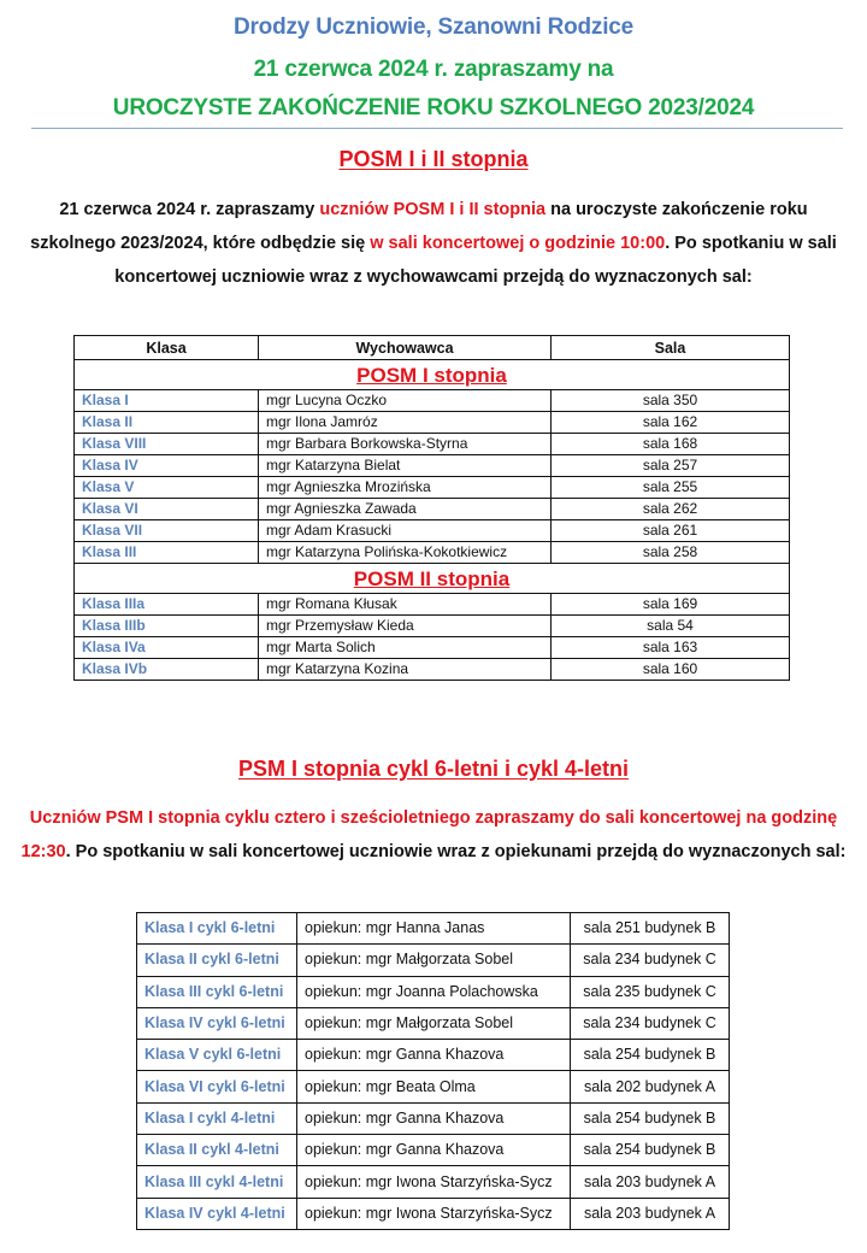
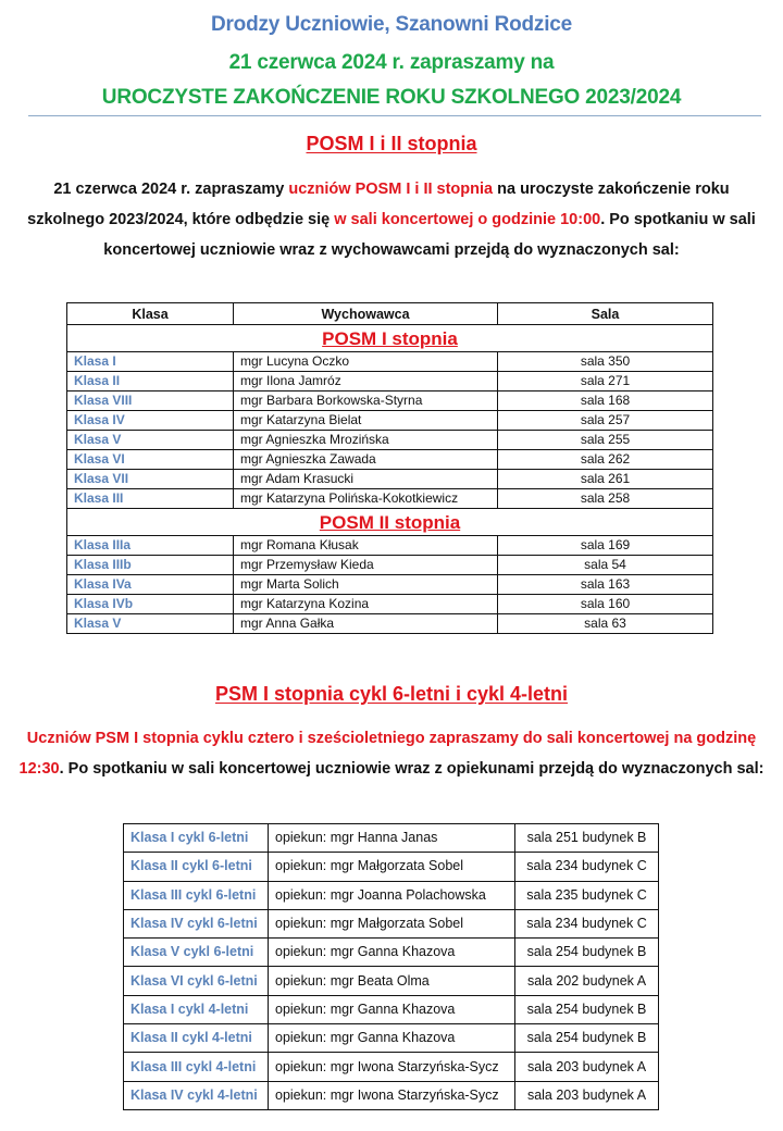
  Drodzy Uczniowie, Szanowni Rodzice
  21 czerwca 2024 r. zapraszamy na
  UROCZYSTE ZAKOŃCZENIE ROKU SZKOLNEGO 2023/2024
  POSM I i II stopnia
  21 czerwca 2024 r. zapraszamy uczniów POSM I i II stopnia na uroczyste zakończenie roku szkolnego 2023/2024, które odbędzie się w sali koncertowej o godzinie 10:00. Po spotkaniu w sali koncertowej uczniowie wraz z wychowawcami przejdą do wyznaczonych sal:
  Klasa	Wychowawca	Sala
  POSM I stopnia
  Klasa I	mgr Lucyna Oczko	sala 350
- Klasa II	mgr Ilona Jamróz	sala 162
+ Klasa II	mgr Ilona Jamróz	sala 271
  Klasa VIII	mgr Barbara Borkowska-Styrna	sala 168
  Klasa IV	mgr Katarzyna Bielat	sala 257
  Klasa V	mgr Agnieszka Mrozińska	sala 255
  Klasa VI	mgr Agnieszka Zawada	sala 262
  Klasa VII	mgr Adam Krasucki	sala 261
  Klasa III	mgr Katarzyna Polińska-Kokotkiewicz	sala 258
  POSM II stopnia
  Klasa IIIa	mgr Romana Kłusak	sala 169
  Klasa IIIb	mgr Przemysław Kieda	sala 54
  Klasa IVa	mgr Marta Solich	sala 163
  Klasa IVb	mgr Katarzyna Kozina	sala 160
+ Klasa V	mgr Anna Gałka	sala 63
  PSM I stopnia cykl 6-letni i cykl 4-letni
  Uczniów PSM I stopnia cyklu cztero i sześcioletniego zapraszamy do sali koncertowej na godzinę 12:30. Po spotkaniu w sali koncertowej uczniowie wraz z opiekunami przejdą do wyznaczonych sal:
  Klasa I cykl 6-letni	opiekun: mgr Hanna Janas	sala 251 budynek B
  Klasa II cykl 6-letni	opiekun: mgr Małgorzata Sobel	sala 234 budynek C
  Klasa III cykl 6-letni	opiekun: mgr Joanna Polachowska	sala 235 budynek C
  Klasa IV cykl 6-letni	opiekun: mgr Małgorzata Sobel	sala 234 budynek C
  Klasa V cykl 6-letni	opiekun: mgr Ganna Khazova	sala 254 budynek B
  Klasa VI cykl 6-letni	opiekun: mgr Beata Olma	sala 202 budynek A
  Klasa I cykl 4-letni	opiekun: mgr Ganna Khazova	sala 254 budynek B
  Klasa II cykl 4-letni	opiekun: mgr Ganna Khazova	sala 254 budynek B
  Klasa III cykl 4-letni	opiekun: mgr Iwona Starzyńska-Sycz	sala 203 budynek A
  Klasa IV cykl 4-letni	opiekun: mgr Iwona Starzyńska-Sycz	sala 203 budynek A
